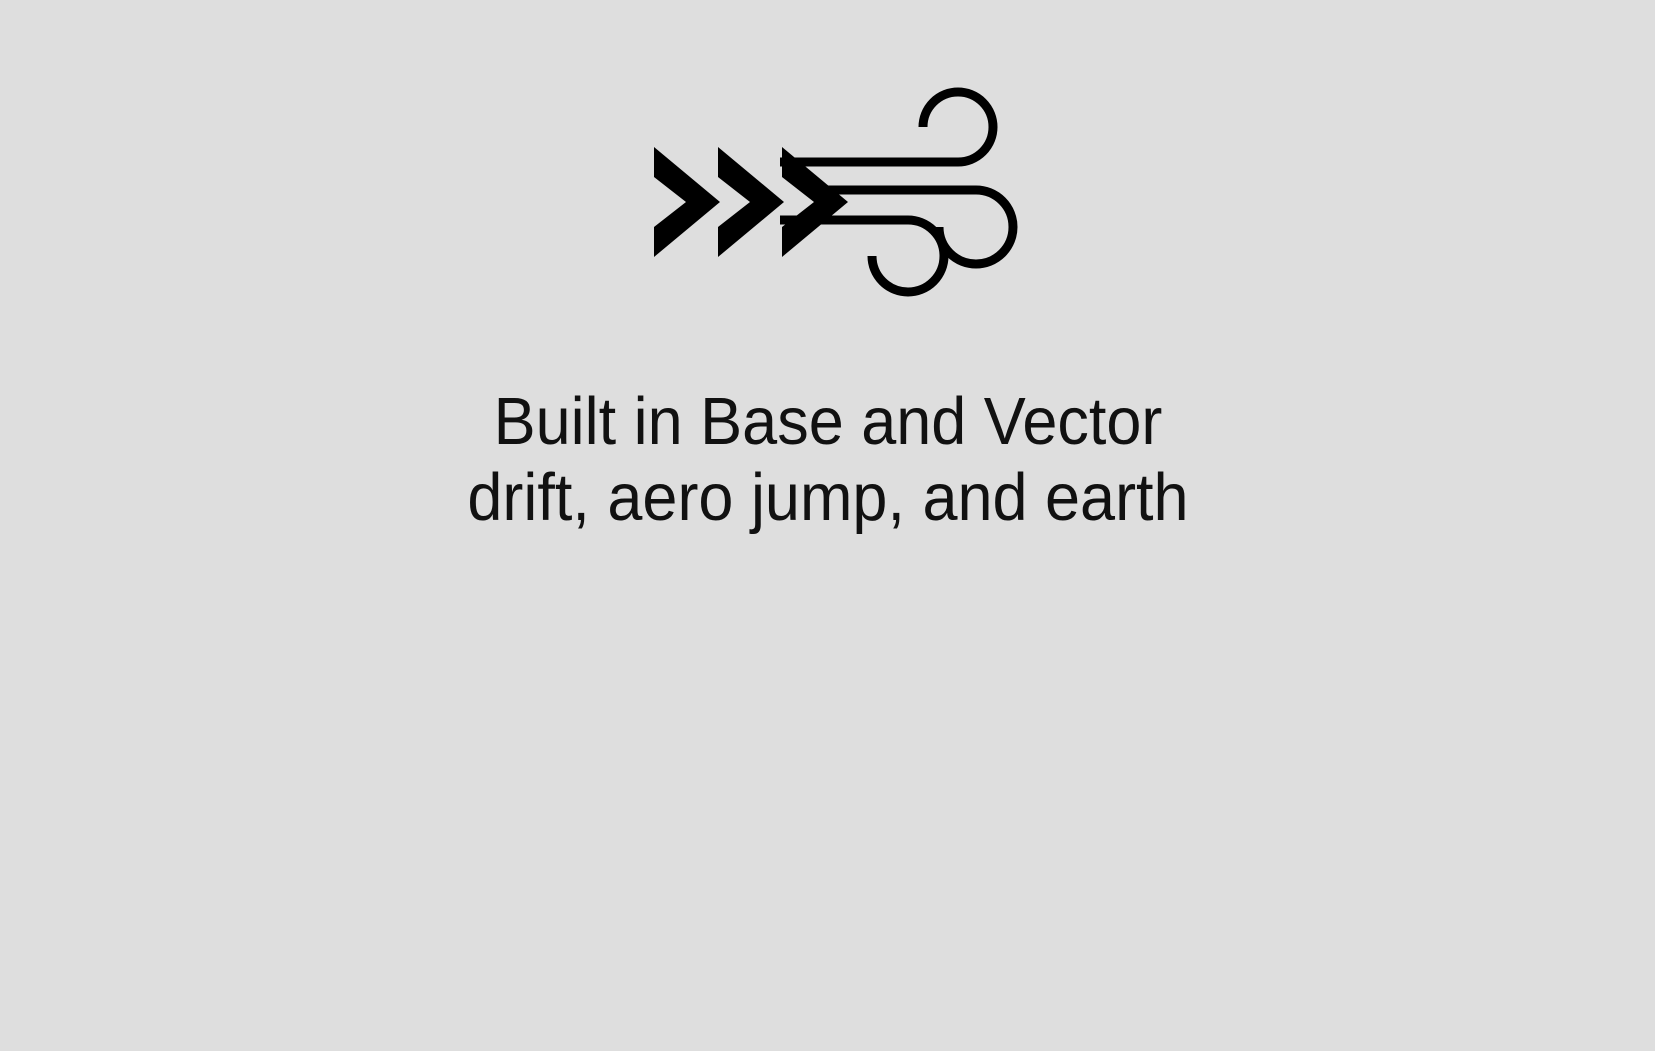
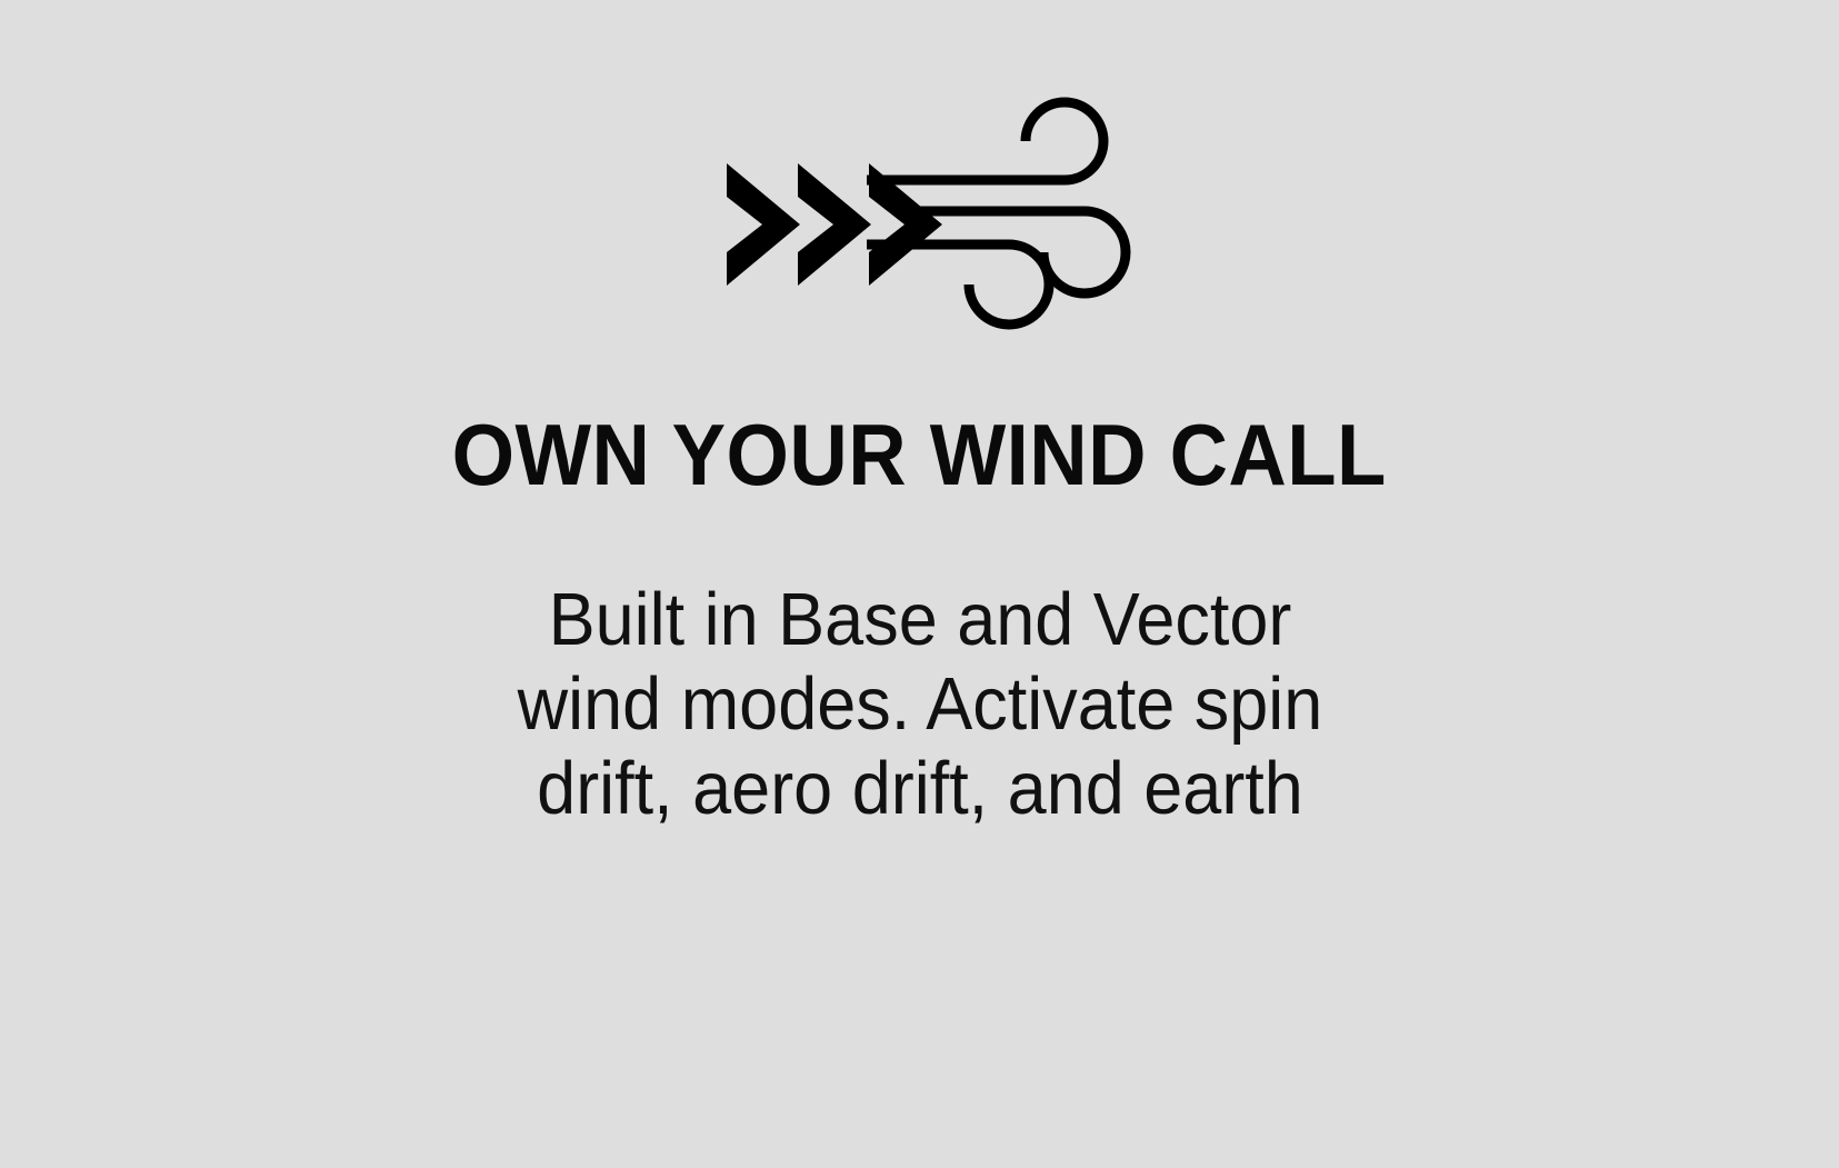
+ OWN YOUR WIND CALL
  Built in Base and Vector
+ wind modes. Activate spin
- drift, aero jump, and earth
+ drift, aero drift, and earth
